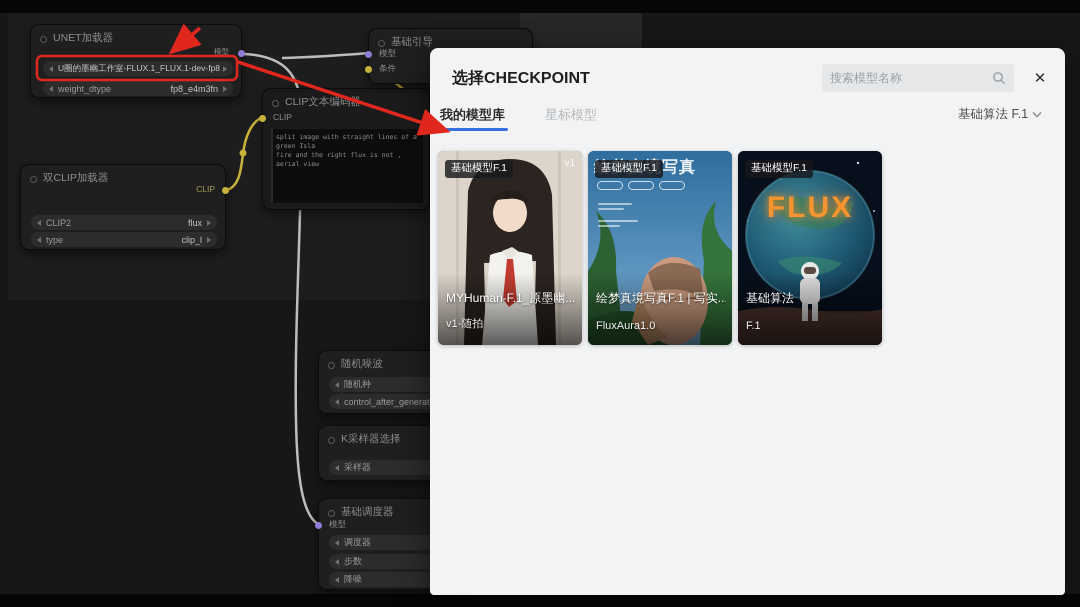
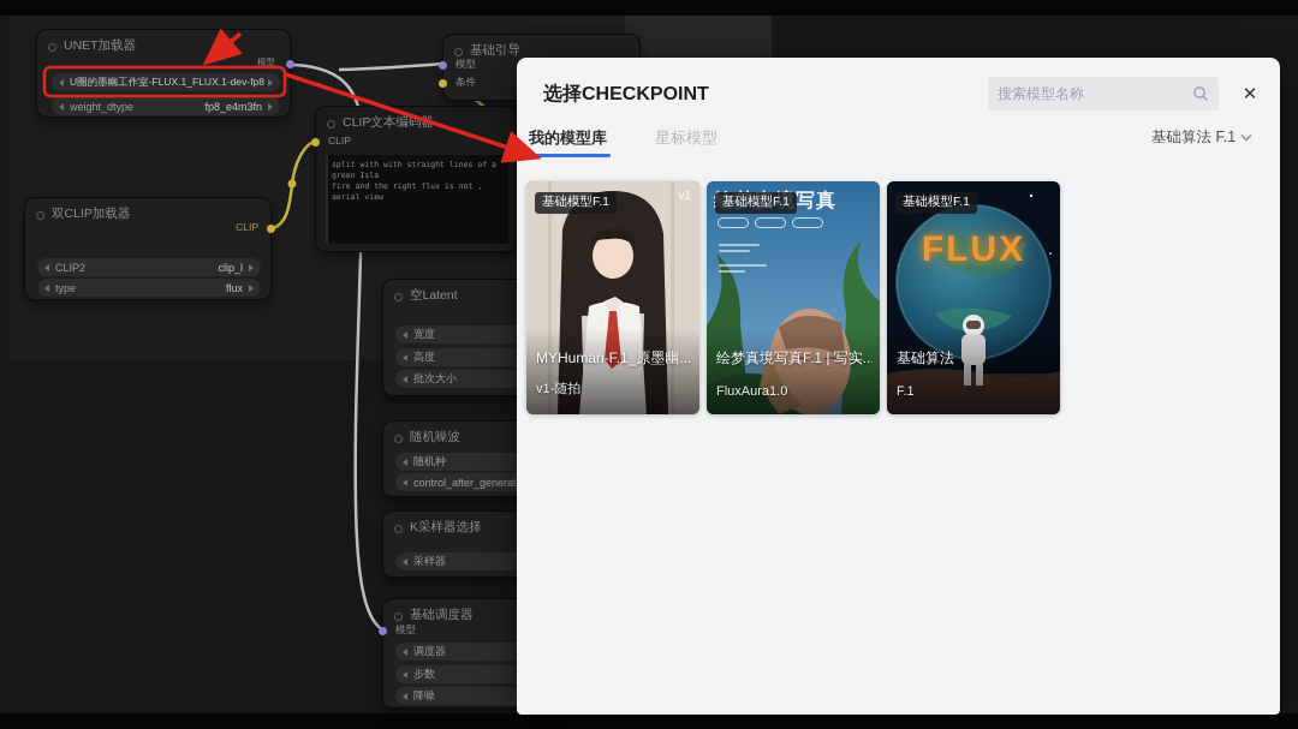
  UNET加载器
  模型
  U圈的墨幽工作室-FLUX.1_FLUX.1-dev-fp8
  weight_dtype
  fp8_e4m3fn
  双CLIP加载器
  CLIP
  CLIP2
- flux
+ clip_l
  type
- clip_l
+ flux
  CLIP文本编码
  CLIP
- split image with straight lines of a green Isla
+ split with with straight lines of a green Isla
  fire and the right flux is not , aerial view
  基础引导
  模型
  条件
+ 空Latent
+ 宽度
+ 高度
+ 批次大小
  随机噪波
  随机种
  control_after_generat
  K采样器选择
  采样器
  基础调度器
  模型
  调度器
  步数
  降噪
  选择CHECKPOINT
  搜索模型名称
  ✕
  我的模型库
  星标模型
  基础算法 F.1
  基础模型F.1
  v1
  MYHuman-F.1_原墨幽...
  v1-随拍
  绘梦真境写真
  基础模型F.1
  绘梦真境写真F.1 | 写实..
  FluxAura1.0
  FLUX
  基础模型F.1
  基础算法
  F.1
